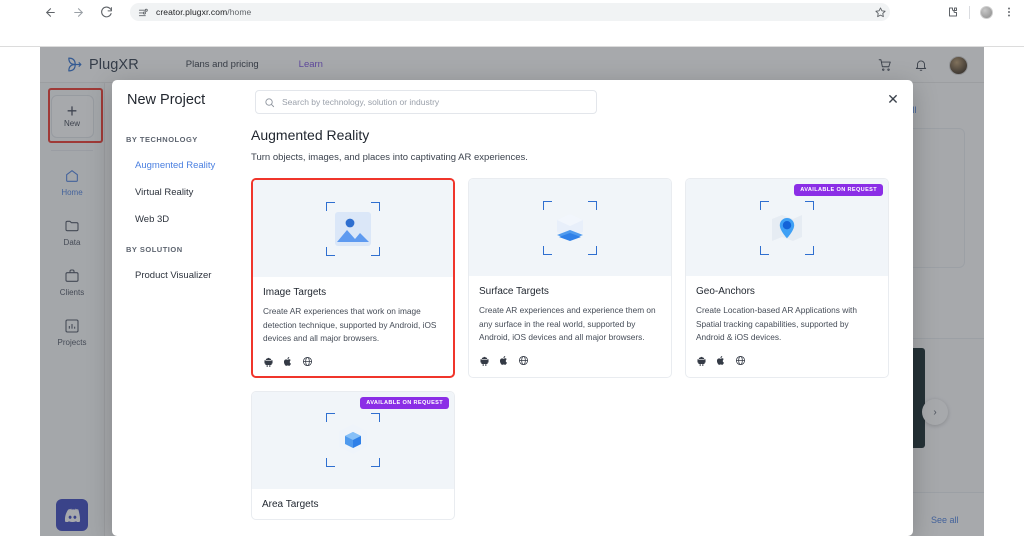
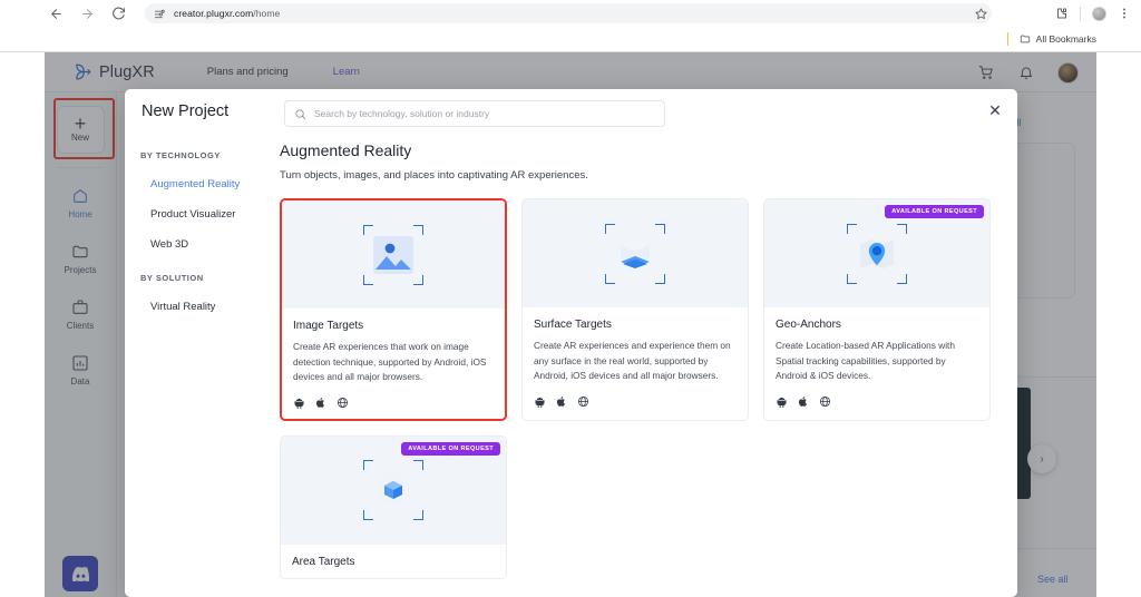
  creator.plugxr.com/home
+ All Bookmarks
  PlugXR
  Plans and pricing
  Learn
  +
  New
  Home
- Data
+ Projects
  Clients
- Projects
+ Data
  ›
  See all
  New Project
  Search by technology, solution or industry
  ✕
  BY TECHNOLOGY
  Augmented Reality
- Virtual Reality
+ Product Visualizer
  Web 3D
  BY SOLUTION
- Product Visualizer
+ Virtual Reality
  Augmented Reality
  Turn objects, images, and places into captivating AR experiences.
  Image Targets
  Create AR experiences that work on image detection technique, supported by Android, iOS devices and all major browsers.
  Surface Targets
  Create AR experiences and experience them on any surface in the real world, supported by Android, iOS devices and all major browsers.
  Geo-Anchors
  Create Location-based AR Applications with Spatial tracking capabilities, supported by Android & iOS devices.
  Area Targets
